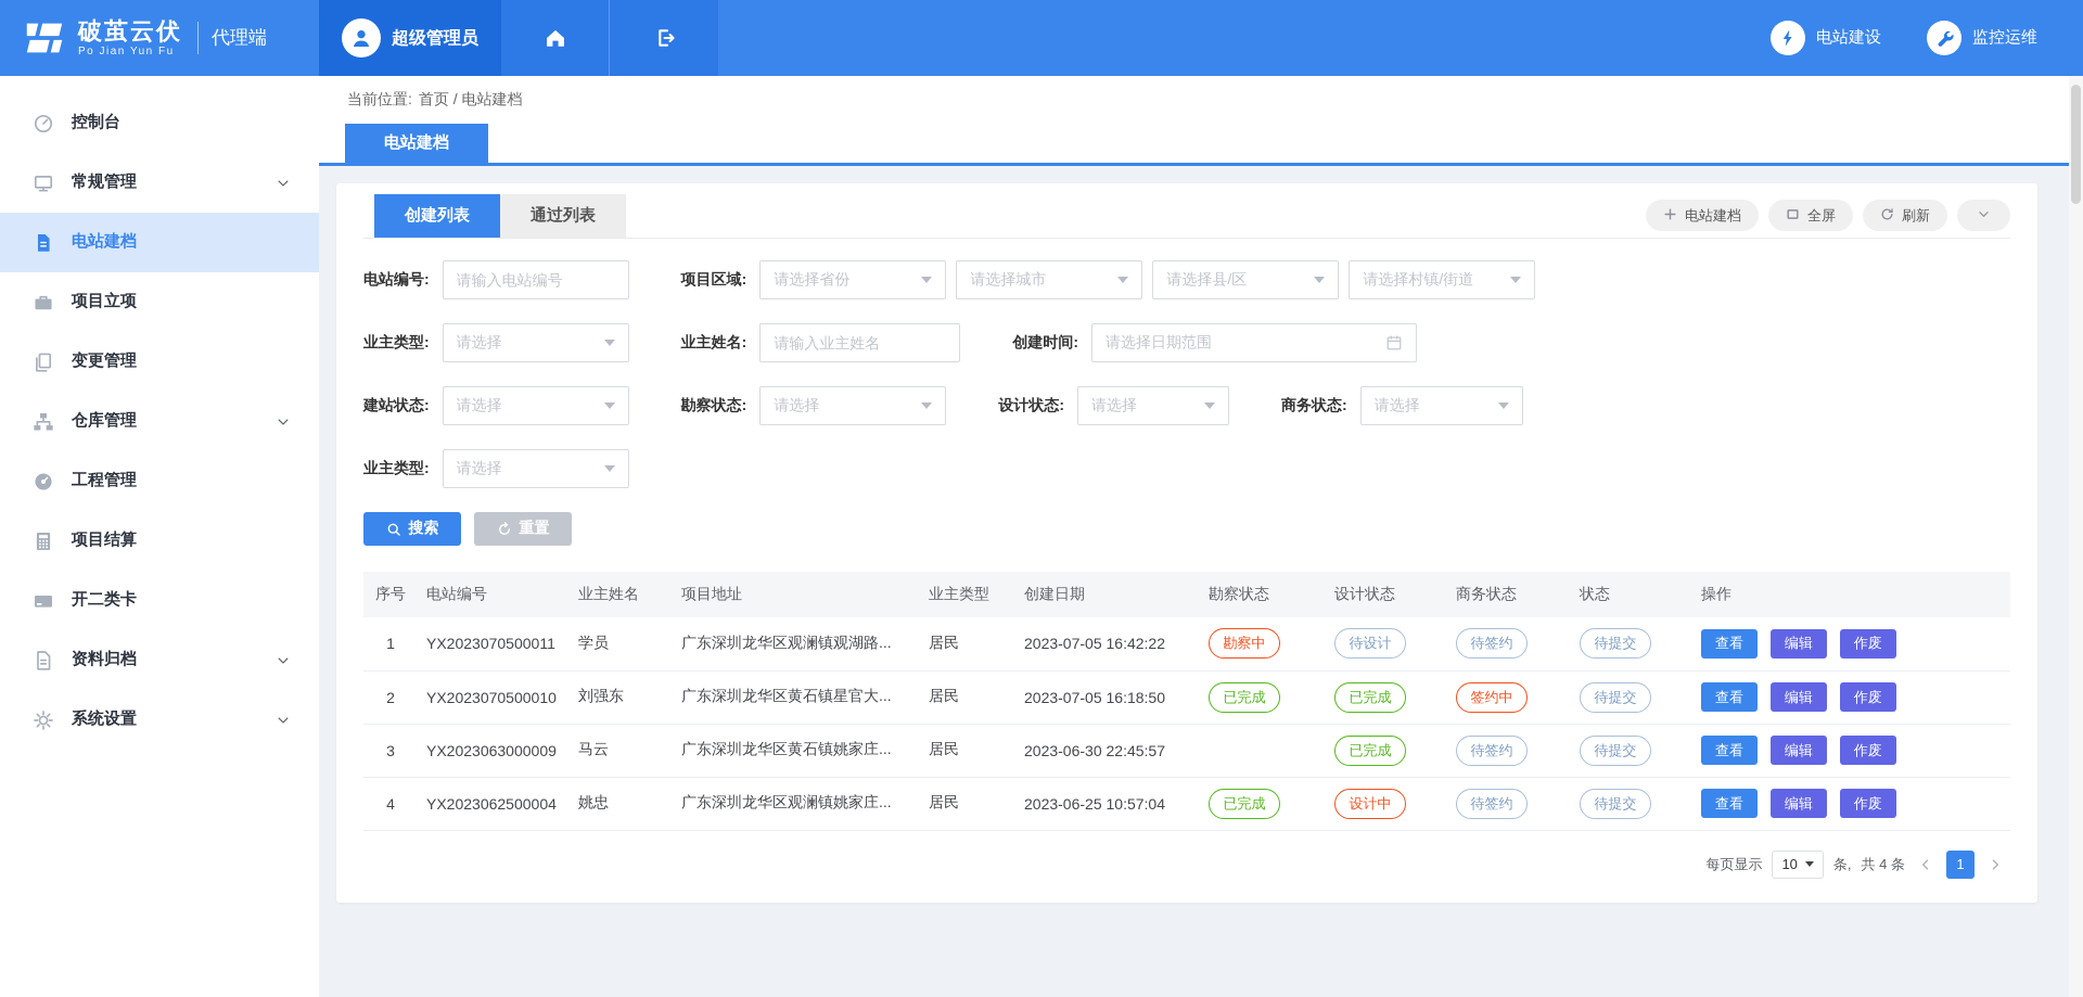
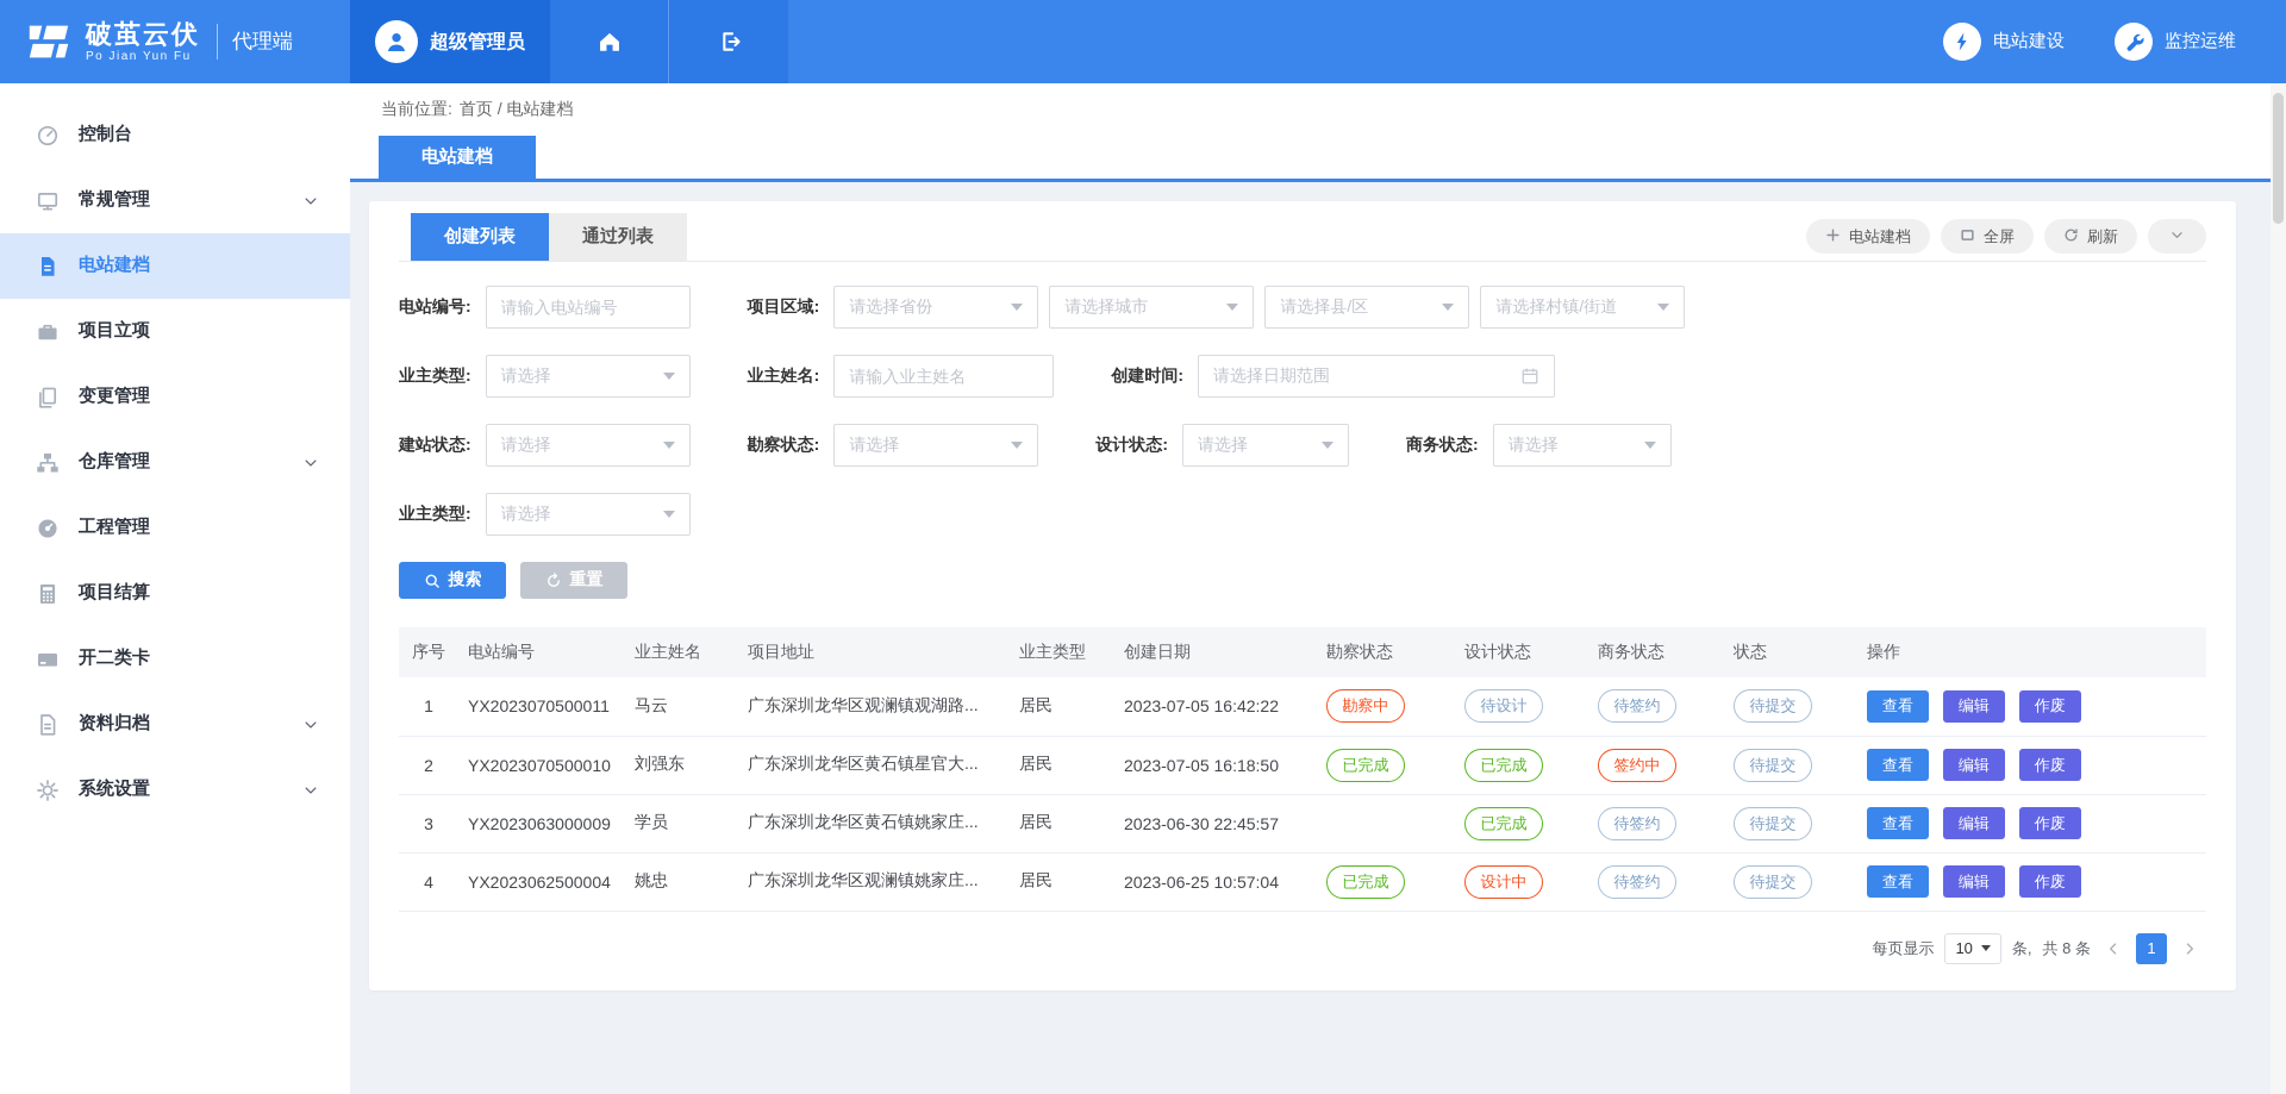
  破茧云伏
  Po Jian Yun Fu
  代理端
  超级管理员
  电站建设
  监控运维
  控制台
  常规管理
  电站建档
  项目立项
  变更管理
  仓库管理
  工程管理
  项目结算
  开二类卡
  资料归档
  系统设置
  当前位置:
  首页 / 电站建档
  电站建档
  创建列表
  通过列表
  电站建档
  全屏
  刷新
  电站编号:
  请输入电站编号
  项目区域:
  请选择省份
  请选择城市
  请选择县/区
  请选择村镇/街道
  业主类型:
  请选择
  业主姓名:
  请输入业主姓名
  创建时间:
  请选择日期范围
  建站状态:
  请选择
  勘察状态:
  请选择
  设计状态:
  请选择
  商务状态:
  请选择
  业主类型:
  请选择
  搜索
  重置
  序号	电站编号	业主姓名	项目地址	业主类型	创建日期	勘察状态	设计状态	商务状态	状态	操作
- 1	YX2023070500011	学员	广东深圳龙华区观澜镇观湖路...	居民	2023-07-05 16:42:22	勘察中	待设计	待签约	待提交	查看 编辑 作废
+ 1	YX2023070500011	马云	广东深圳龙华区观澜镇观湖路...	居民	2023-07-05 16:42:22	勘察中	待设计	待签约	待提交	查看 编辑 作废
  2	YX2023070500010	刘强东	广东深圳龙华区黄石镇星官大...	居民	2023-07-05 16:18:50	已完成	已完成	签约中	待提交	查看 编辑 作废
- 3	YX2023063000009	马云	广东深圳龙华区黄石镇姚家庄...	居民	2023-06-30 22:45:57		已完成	待签约	待提交	查看 编辑 作废
+ 3	YX2023063000009	学员	广东深圳龙华区黄石镇姚家庄...	居民	2023-06-30 22:45:57		已完成	待签约	待提交	查看 编辑 作废
  4	YX2023062500004	姚忠	广东深圳龙华区观澜镇姚家庄...	居民	2023-06-25 10:57:04	已完成	设计中	待签约	待提交	查看 编辑 作废
  每页显示
  10
  条,
- 共 4 条
+ 共 8 条
  1
